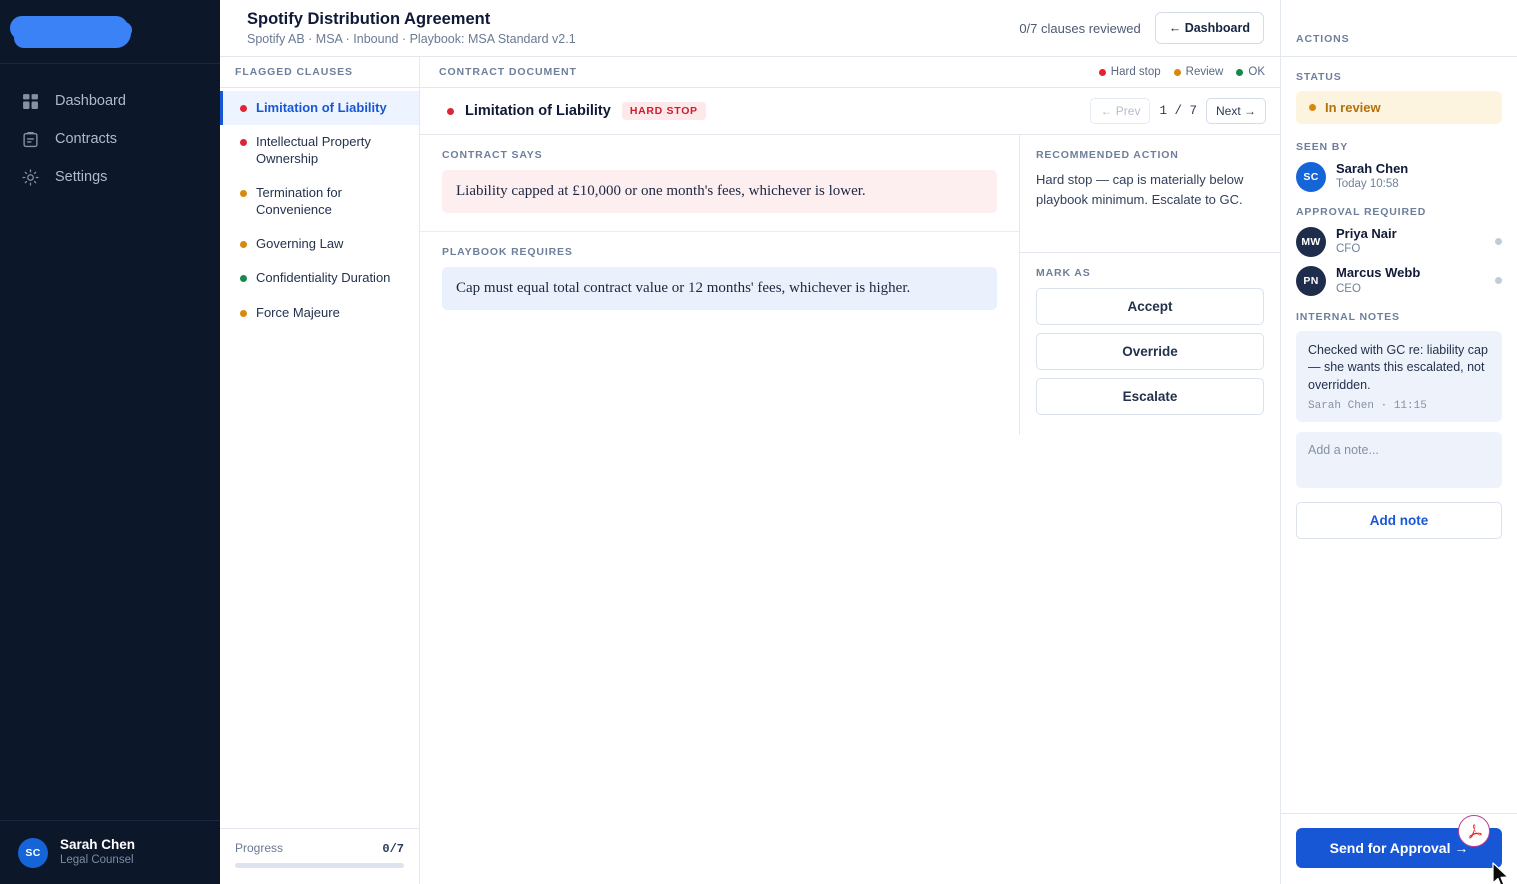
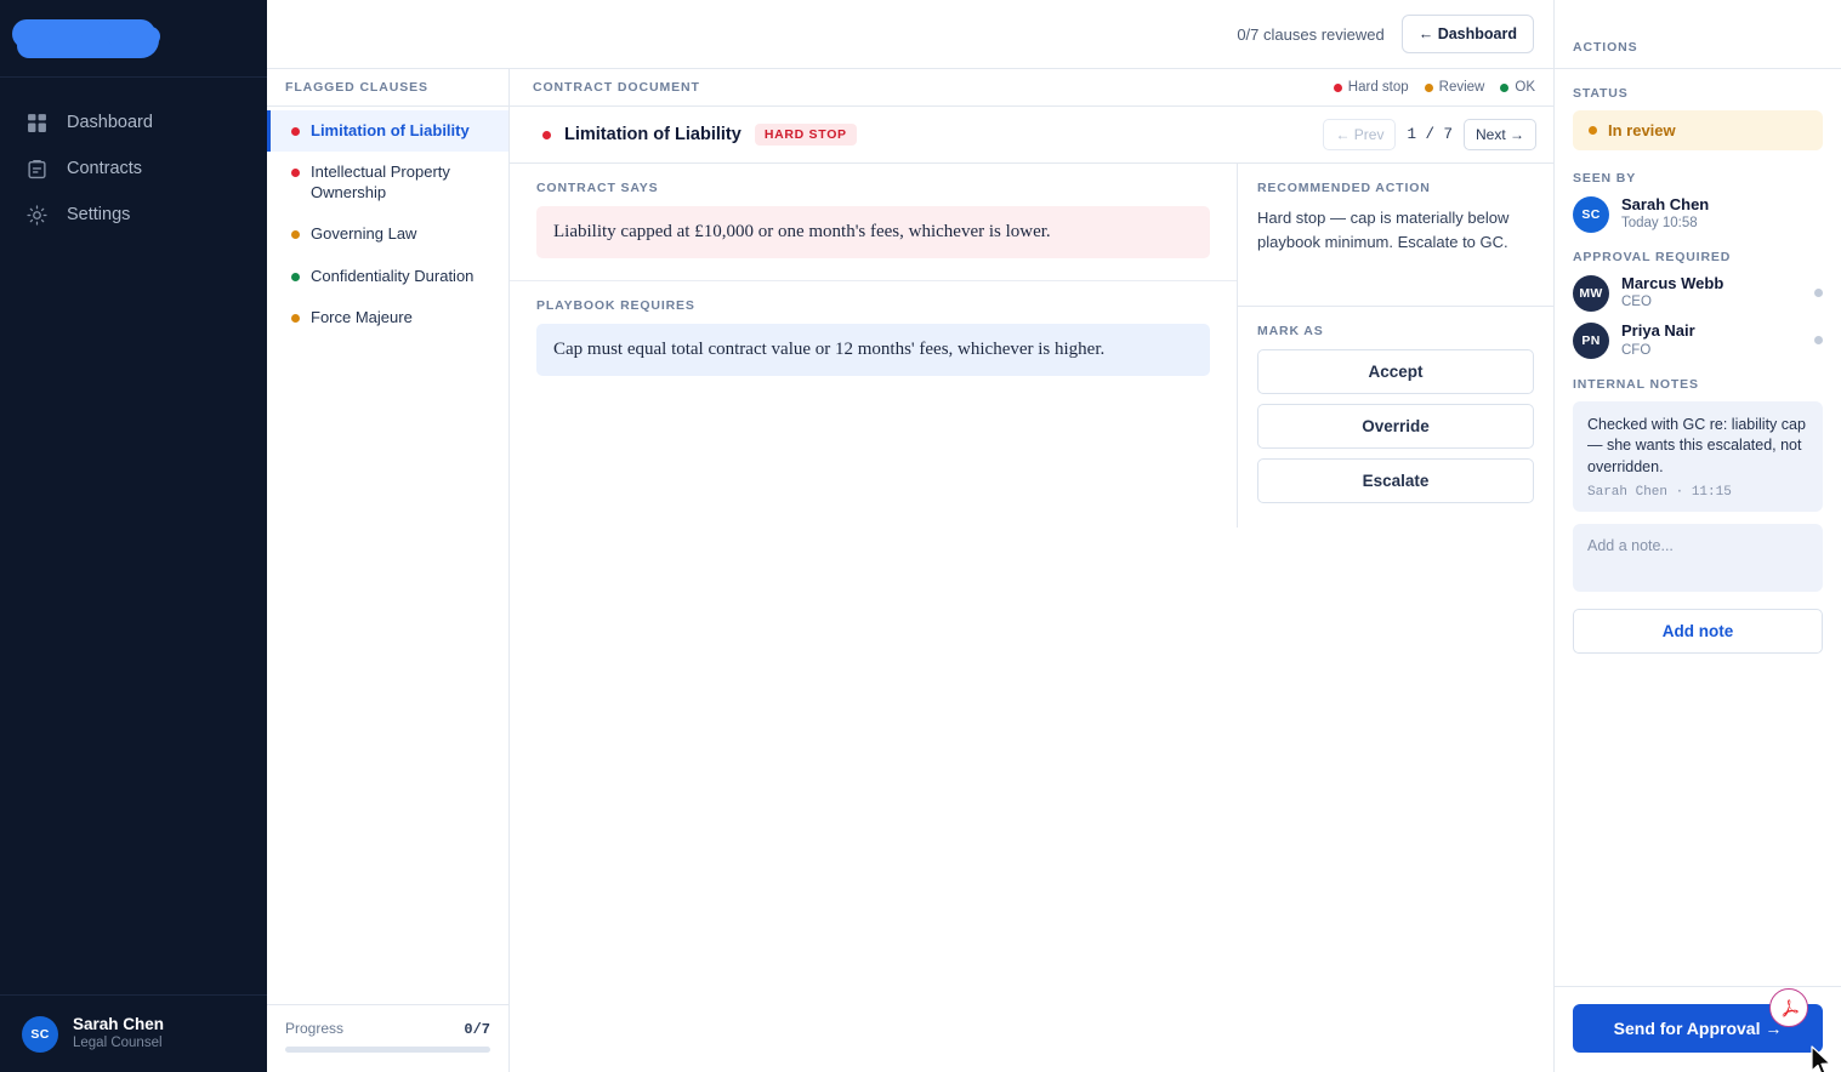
  Dashboard
  Contracts
  Settings
  SC
  Sarah Chen
  Legal Counsel
- Spotify Distribution Agreement
- Spotify AB · MSA · Inbound · Playbook: MSA Standard v2.1
  0/7 clauses reviewed
  ← Dashboard
  FLAGGED CLAUSES
  Limitation of Liability
  Intellectual Property Ownership
- Termination for Convenience
  Governing Law
  Confidentiality Duration
  Force Majeure
  Progress
  0/7
  CONTRACT DOCUMENT
  Hard stop
  Review
  OK
  Limitation of Liability
  HARD STOP
  ← Prev
  1 / 7
  Next →
  CONTRACT SAYS
  Liability capped at £10,000 or one month's fees, whichever is lower.
  PLAYBOOK REQUIRES
  Cap must equal total contract value or 12 months' fees, whichever is higher.
  RECOMMENDED ACTION
  Hard stop — cap is materially below playbook minimum. Escalate to GC.
  MARK AS
  Accept
  Override
  Escalate
  ACTIONS
  STATUS
  In review
  SEEN BY
  SC
  Sarah Chen
  Today 10:58
  APPROVAL REQUIRED
  MW
- Priya Nair
+ Marcus Webb
- CFO
+ CEO
  PN
- Marcus Webb
+ Priya Nair
- CEO
+ CFO
  INTERNAL NOTES
  Checked with GC re: liability cap — she wants this escalated, not overridden.
  Sarah Chen · 11:15
  Add a note... Add note
  Send for Approval →
